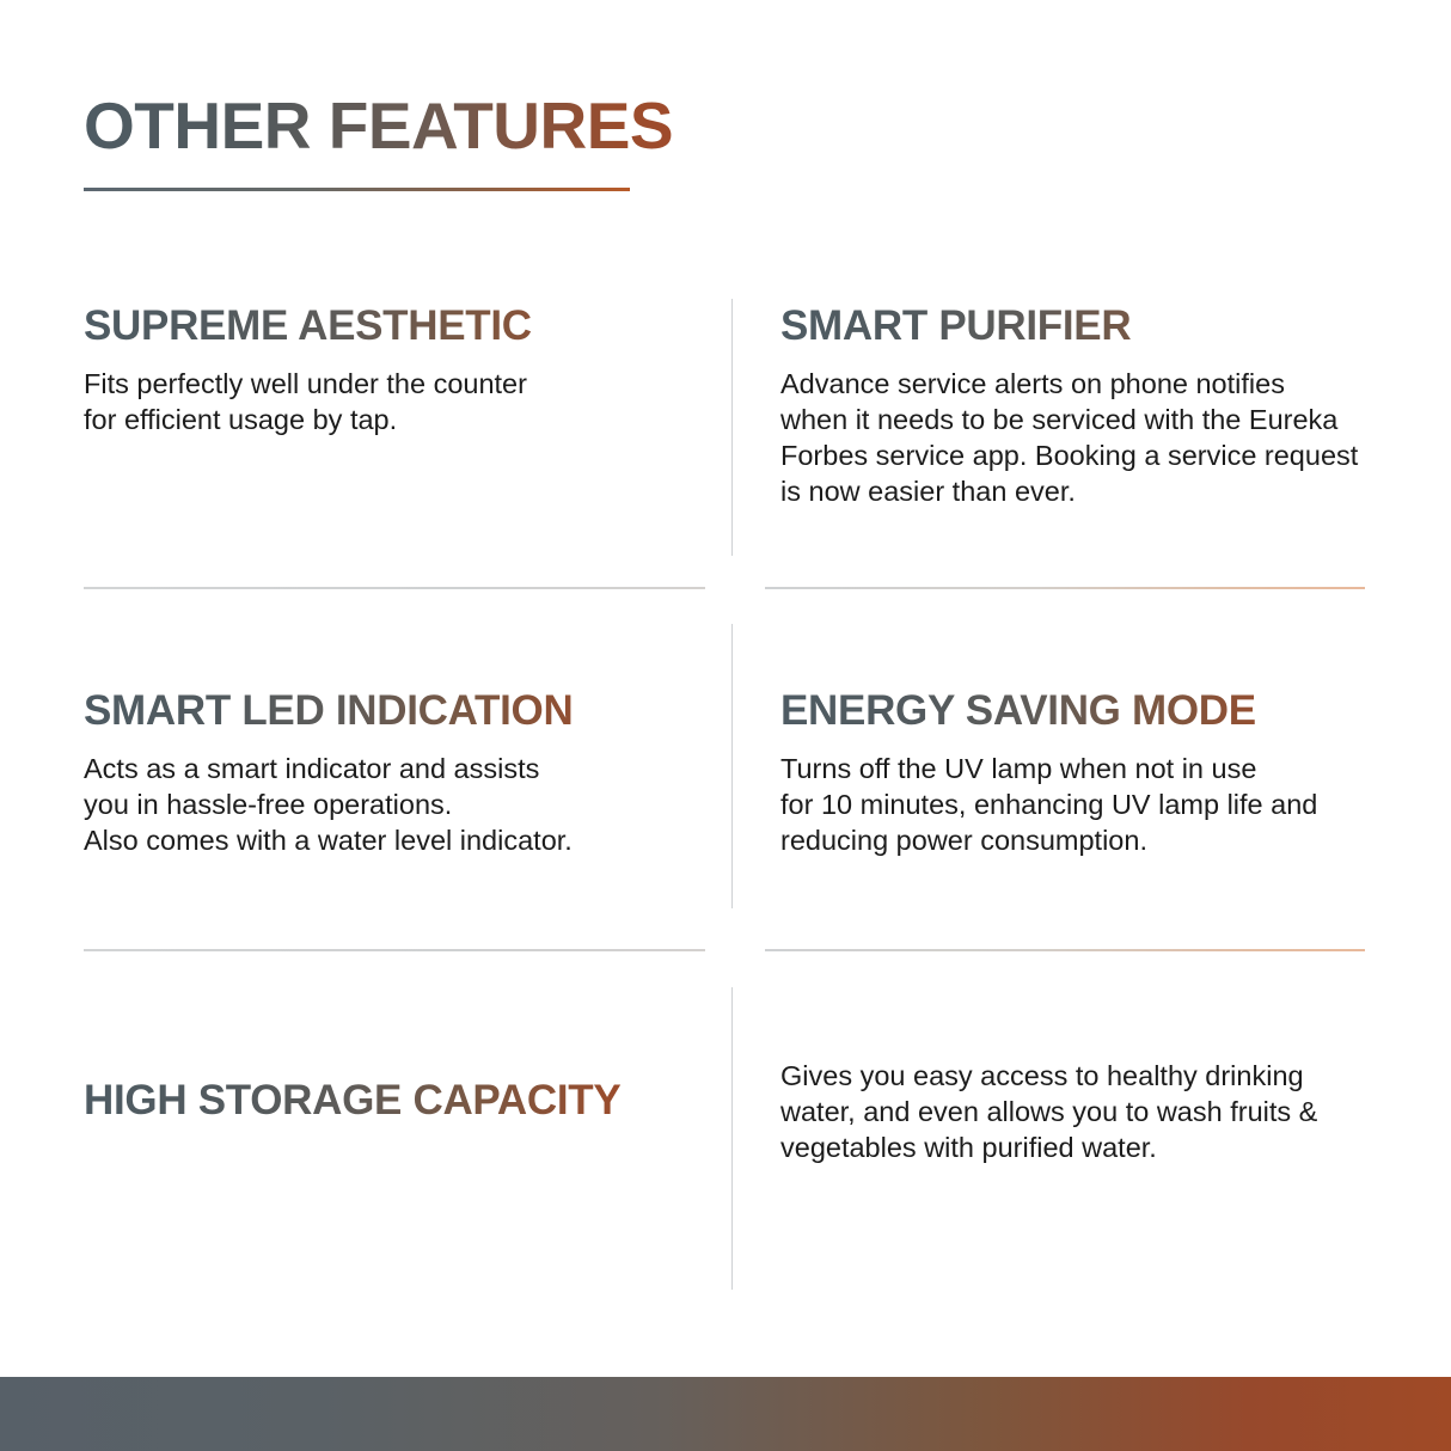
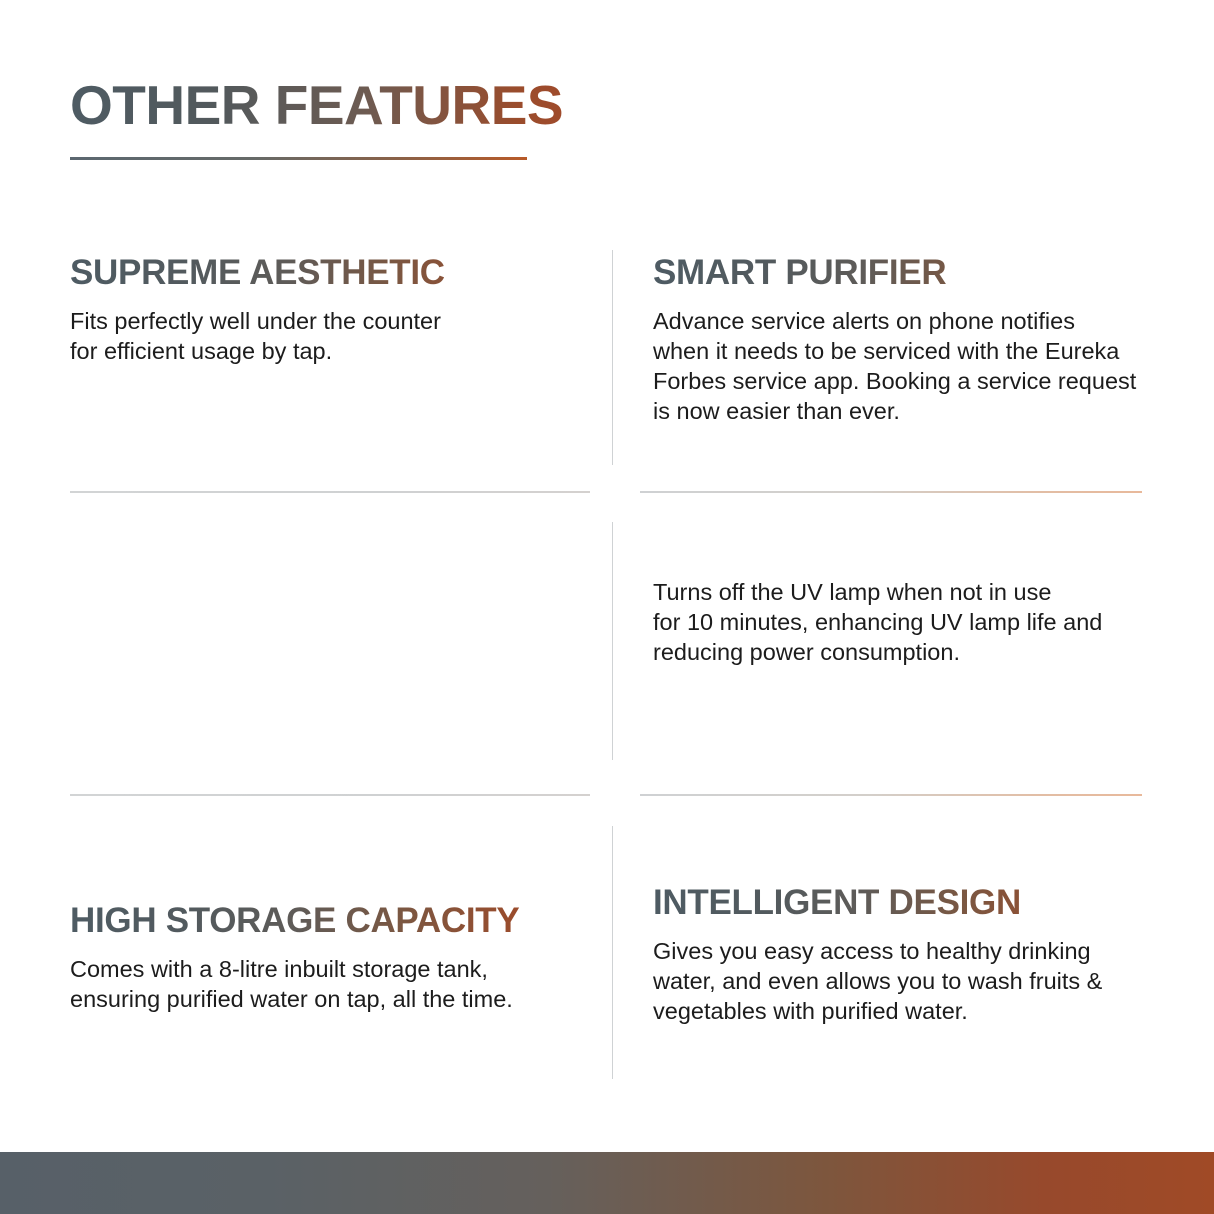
  OTHER FEATURES
  SUPREME AESTHETIC
  Fits perfectly well under the counter
  for efficient usage by tap.
  SMART PURIFIER
  Advance service alerts on phone notifies
  when it needs to be serviced with the Eureka
  Forbes service app. Booking a service request
  is now easier than ever.
- SMART LED INDICATION
- Acts as a smart indicator and assists
- you in hassle-free operations.
- Also comes with a water level indicator.
- ENERGY SAVING MODE
  Turns off the UV lamp when not in use
  for 10 minutes, enhancing UV lamp life and
  reducing power consumption.
  HIGH STORAGE CAPACITY
+ Comes with a 8-litre inbuilt storage tank,
+ ensuring purified water on tap, all the time.
+ INTELLIGENT DESIGN
  Gives you easy access to healthy drinking
  water, and even allows you to wash fruits &
  vegetables with purified water.
